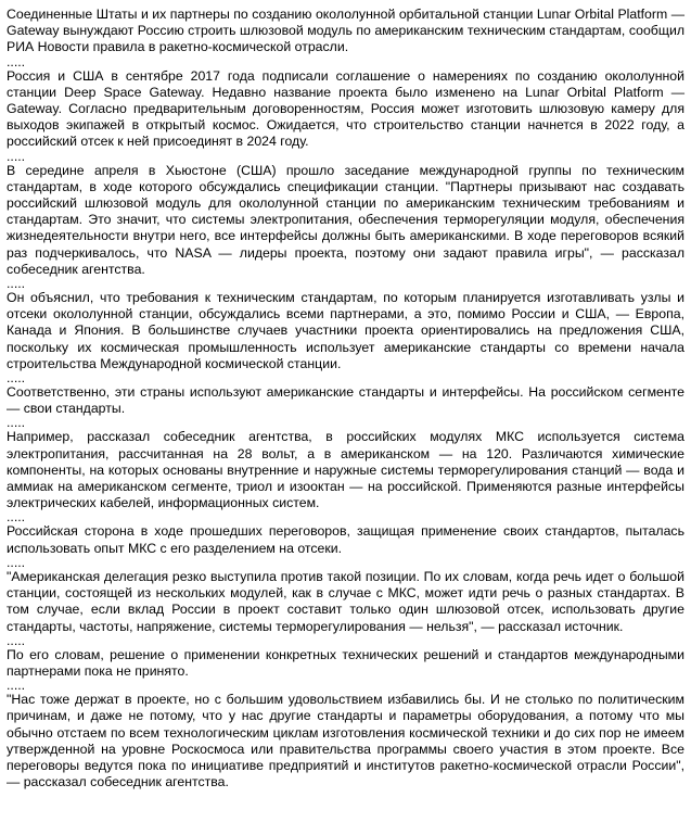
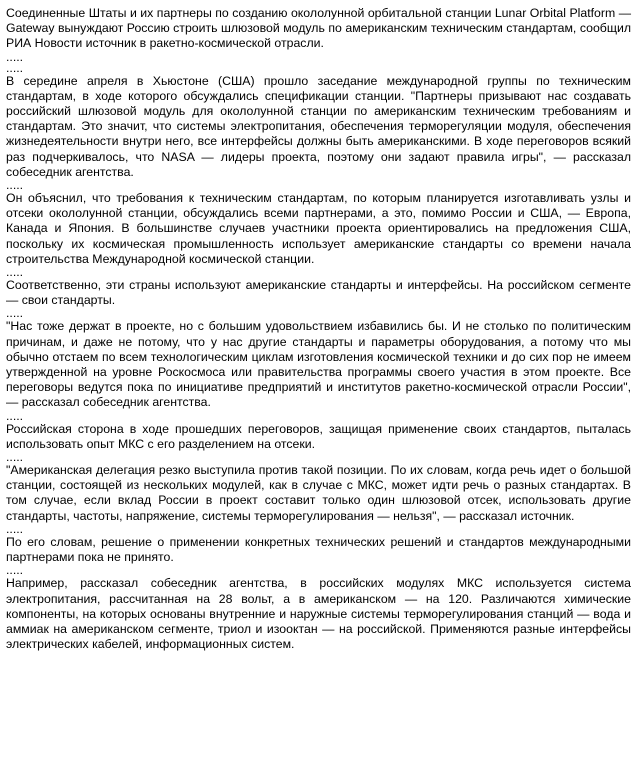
- Соединенные Штаты и их партнеры по созданию окололунной орбитальной станции Lunar Orbital Platform — Gateway вынуждают Россию строить шлюзовой модуль по американским техническим стандартам, сообщил РИА Новости правила в ракетно-космической отрасли.
+ Соединенные Штаты и их партнеры по созданию окололунной орбитальной станции Lunar Orbital Platform — Gateway вынуждают Россию строить шлюзовой модуль по американским техническим стандартам, сообщил РИА Новости источник в ракетно-космической отрасли.
  .....
- Россия и США в сентябре 2017 года подписали соглашение о намерениях по созданию окололунной станции Deep Space Gateway. Недавно название проекта было изменено на Lunar Orbital Platform — Gateway. Согласно предварительным договоренностям, Россия может изготовить шлюзовую камеру для выходов экипажей в открытый космос. Ожидается, что строительство станции начнется в 2022 году, а российский отсек к ней присоединят в 2024 году.
  .....
  В середине апреля в Хьюстоне (США) прошло заседание международной группы по техническим стандартам, в ходе которого обсуждались спецификации станции. "Партнеры призывают нас создавать российский шлюзовой модуль для окололунной станции по американским техническим требованиям и стандартам. Это значит, что системы электропитания, обеспечения терморегуляции модуля, обеспечения жизнедеятельности внутри него, все интерфейсы должны быть американскими. В ходе переговоров всякий раз подчеркивалось, что NASA — лидеры проекта, поэтому они задают правила игры", — рассказал собеседник агентства.
  .....
  Он объяснил, что требования к техническим стандартам, по которым планируется изготавливать узлы и отсеки окололунной станции, обсуждались всеми партнерами, а это, помимо России и США, — Европа, Канада и Япония. В большинстве случаев участники проекта ориентировались на предложения США, поскольку их космическая промышленность использует американские стандарты со времени начала строительства Международной космической станции.
  .....
  Соответственно, эти страны используют американские стандарты и интерфейсы. На российском сегменте — свои стандарты.
  .....
- Например, рассказал собеседник агентства, в российских модулях МКС используется система электропитания, рассчитанная на 28 вольт, а в американском — на 120. Различаются химические компоненты, на которых основаны внутренние и наружные системы терморегулирования станций — вода и аммиак на американском сегменте, триол и изооктан — на российской. Применяются разные интерфейсы электрических кабелей, информационных систем.
+ "Нас тоже держат в проекте, но с большим удовольствием избавились бы. И не столько по политическим причинам, и даже не потому, что у нас другие стандарты и параметры оборудования, а потому что мы обычно отстаем по всем технологическим циклам изготовления космической техники и до сих пор не имеем утвержденной на уровне Роскосмоса или правительства программы своего участия в этом проекте. Все переговоры ведутся пока по инициативе предприятий и институтов ракетно-космической отрасли России", — рассказал собеседник агентства.
  .....
  Российская сторона в ходе прошедших переговоров, защищая применение своих стандартов, пыталась использовать опыт МКС с его разделением на отсеки.
  .....
  "Американская делегация резко выступила против такой позиции. По их словам, когда речь идет о большой станции, состоящей из нескольких модулей, как в случае с МКС, может идти речь о разных стандартах. В том случае, если вклад России в проект составит только один шлюзовой отсек, использовать другие стандарты, частоты, напряжение, системы терморегулирования — нельзя", — рассказал источник.
  .....
  По его словам, решение о применении конкретных технических решений и стандартов международными партнерами пока не принято.
  .....
- "Нас тоже держат в проекте, но с большим удовольствием избавились бы. И не столько по политическим причинам, и даже не потому, что у нас другие стандарты и параметры оборудования, а потому что мы обычно отстаем по всем технологическим циклам изготовления космической техники и до сих пор не имеем утвержденной на уровне Роскосмоса или правительства программы своего участия в этом проекте. Все переговоры ведутся пока по инициативе предприятий и институтов ракетно-космической отрасли России", — рассказал собеседник агентства.
+ Например, рассказал собеседник агентства, в российских модулях МКС используется система электропитания, рассчитанная на 28 вольт, а в американском — на 120. Различаются химические компоненты, на которых основаны внутренние и наружные системы терморегулирования станций — вода и аммиак на американском сегменте, триол и изооктан — на российской. Применяются разные интерфейсы электрических кабелей, информационных систем.
